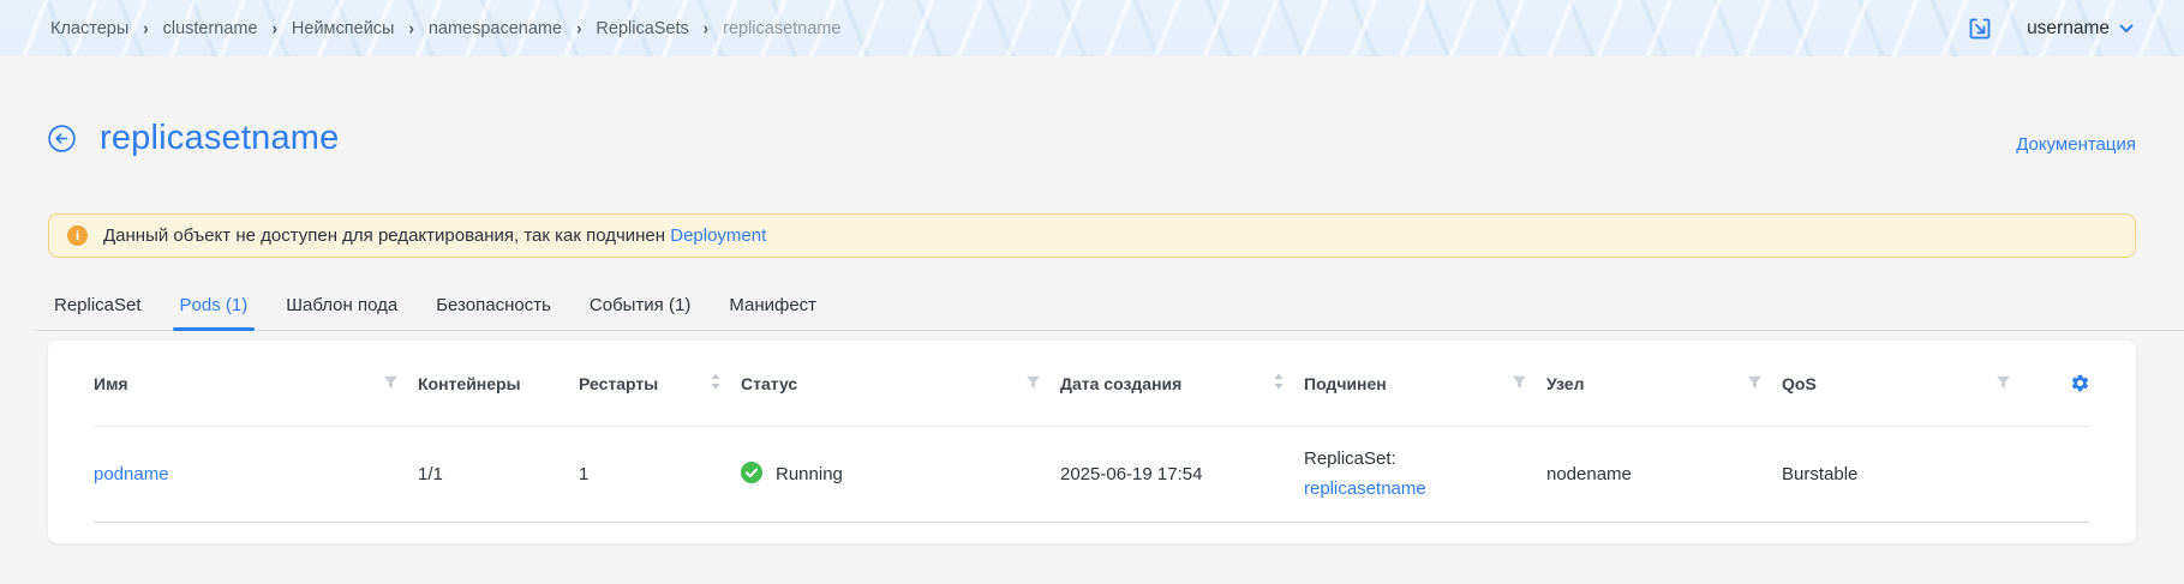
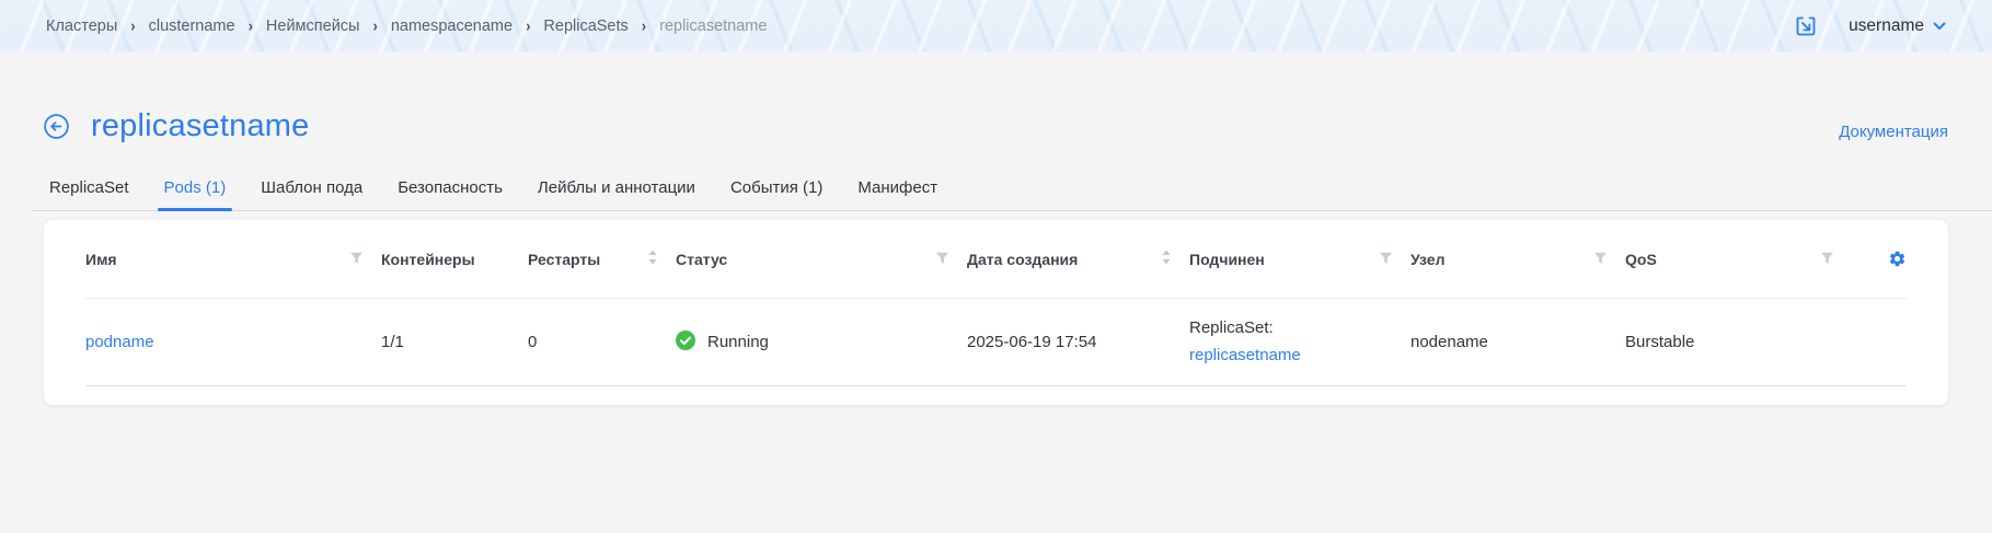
  Кластеры
  ›
  clustername
  ›
  Неймспейсы
  ›
  namespacename
  ›
  ReplicaSets
  ›
  replicasetname
  username
  replicasetname
  Документация
- i
- Данный объект не доступен для редактирования, так как подчинен Deployment
  ReplicaSet
  Pods (1)
  Шаблон пода
  Безопасность
+ Лейблы и аннотации
  События (1)
  Манифест
  Имя
  Контейнеры
  Рестарты
  Статус
  Дата создания
  Подчинен
  Узел
  QoS
  podname
  1/1
- 1
+ 0
  Running
  2025-06-19 17:54
  ReplicaSet:
  replicasetname
  nodename
  Burstable
